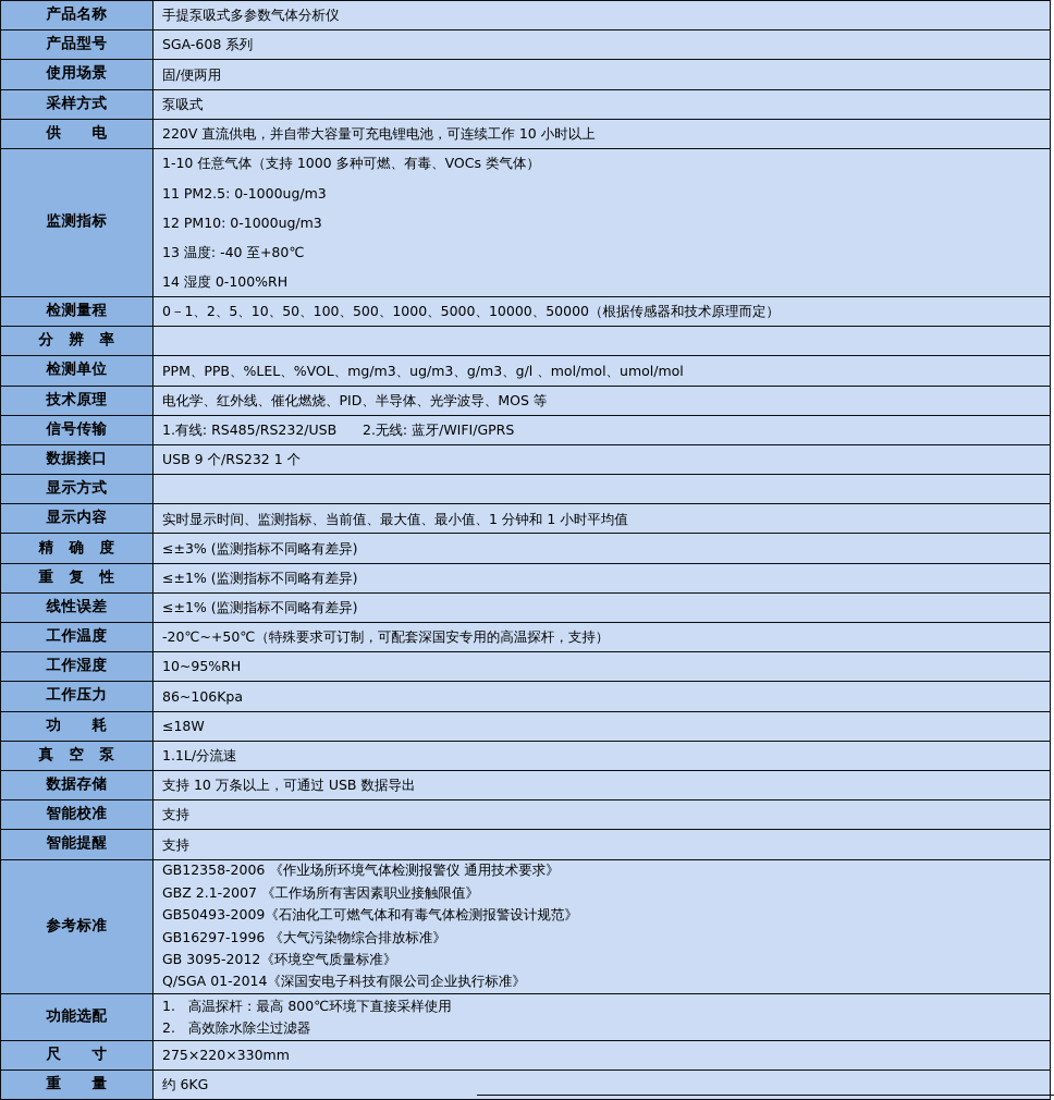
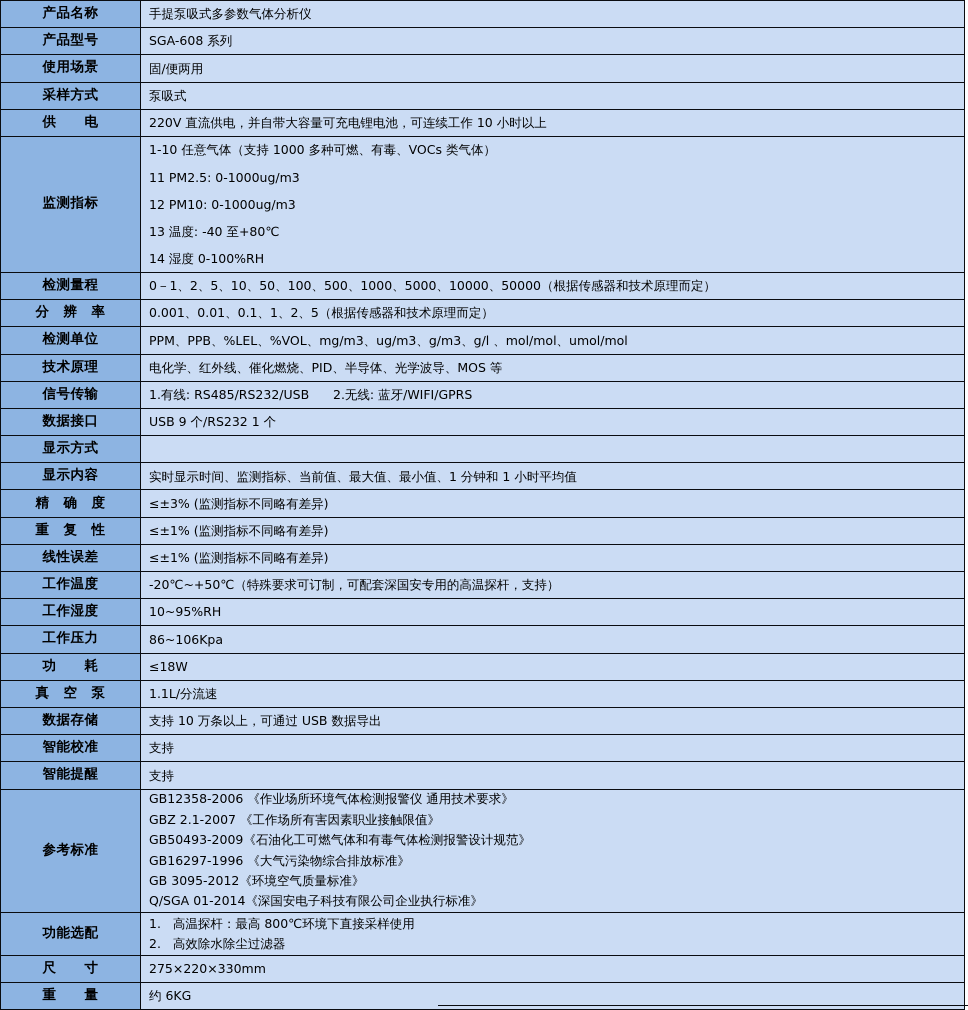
  产品名称
  手提泵吸式多参数气体分析仪
  产品型号
  SGA-608 系列
  使用场景
  固/便两用
  采样方式
  泵吸式
  供 电
  220V 直流供电，并自带大容量可充电锂电池，可连续工作 10 小时以上
  监测指标
  1-10 任意气体（支持 1000 多种可燃、有毒、VOCs 类气体）
  11 PM2.5: 0-1000ug/m3
  12 PM10: 0-1000ug/m3
  13 温度: -40 至+80℃
  14 湿度 0-100%RH
  检测量程
  0－1、2、5、10、50、100、500、1000、5000、10000、50000（根据传感器和技术原理而定）
  分 辨 率
+ 0.001、0.01、0.1、1、2、5（根据传感器和技术原理而定）
  检测单位
  PPM、PPB、%LEL、%VOL、mg/m3、ug/m3、g/m3、g/l 、mol/mol、umol/mol
  技术原理
  电化学、红外线、催化燃烧、PID、半导体、光学波导、MOS 等
  信号传输
  1.有线: RS485/RS232/USB 2.无线: 蓝牙/WIFI/GPRS
  数据接口
  USB 9 个/RS232 1 个
  显示方式
  显示内容
  实时显示时间、监测指标、当前值、最大值、最小值、1 分钟和 1 小时平均值
  精 确 度
  ≤±3% (监测指标不同略有差异)
  重 复 性
  ≤±1% (监测指标不同略有差异)
  线性误差
  ≤±1% (监测指标不同略有差异)
  工作温度
  -20℃~+50℃（特殊要求可订制，可配套深国安专用的高温探杆，支持）
  工作湿度
  10~95%RH
  工作压力
  86~106Kpa
  功 耗
  ≤18W
  真 空 泵
  1.1L/分流速
  数据存储
  支持 10 万条以上，可通过 USB 数据导出
  智能校准
  支持
  智能提醒
  支持
  参考标准
  GB12358-2006 《作业场所环境气体检测报警仪 通用技术要求》
  GBZ 2.1-2007 《工作场所有害因素职业接触限值》
  GB50493-2009《石油化工可燃气体和有毒气体检测报警设计规范》
  GB16297-1996 《大气污染物综合排放标准》
  GB 3095-2012《环境空气质量标准》
  Q/SGA 01-2014《深国安电子科技有限公司企业执行标准》
  功能选配
  1. 高温探杆：最高 800℃环境下直接采样使用
  2. 高效除水除尘过滤器
  尺 寸
  275×220×330mm
  重 量
  约 6KG
